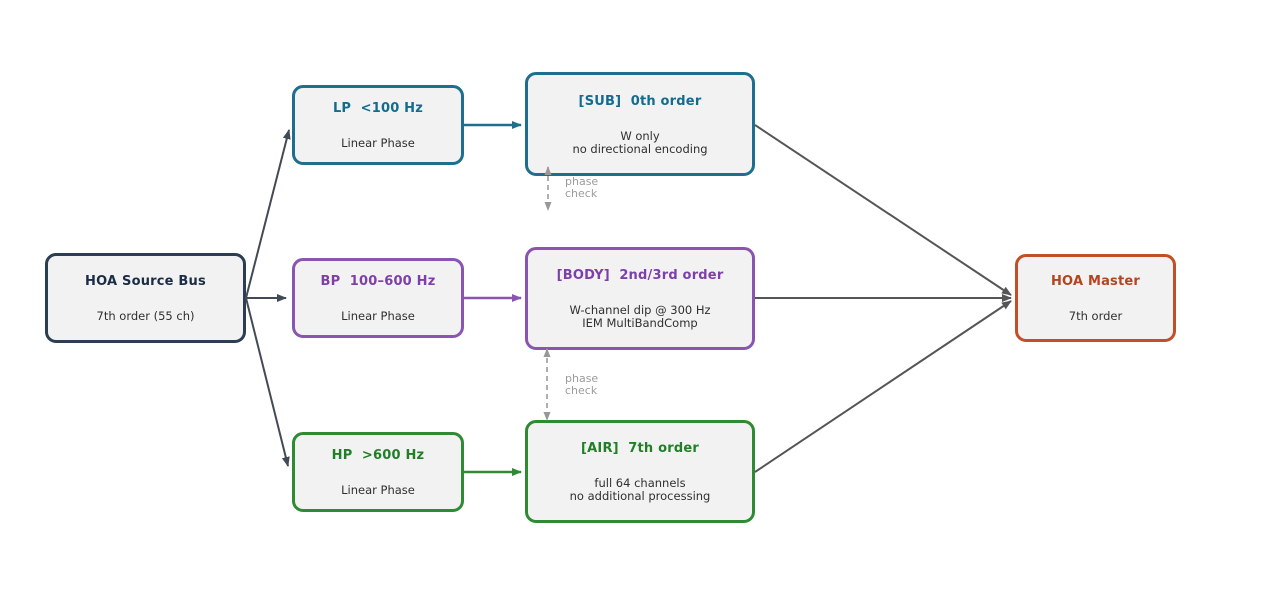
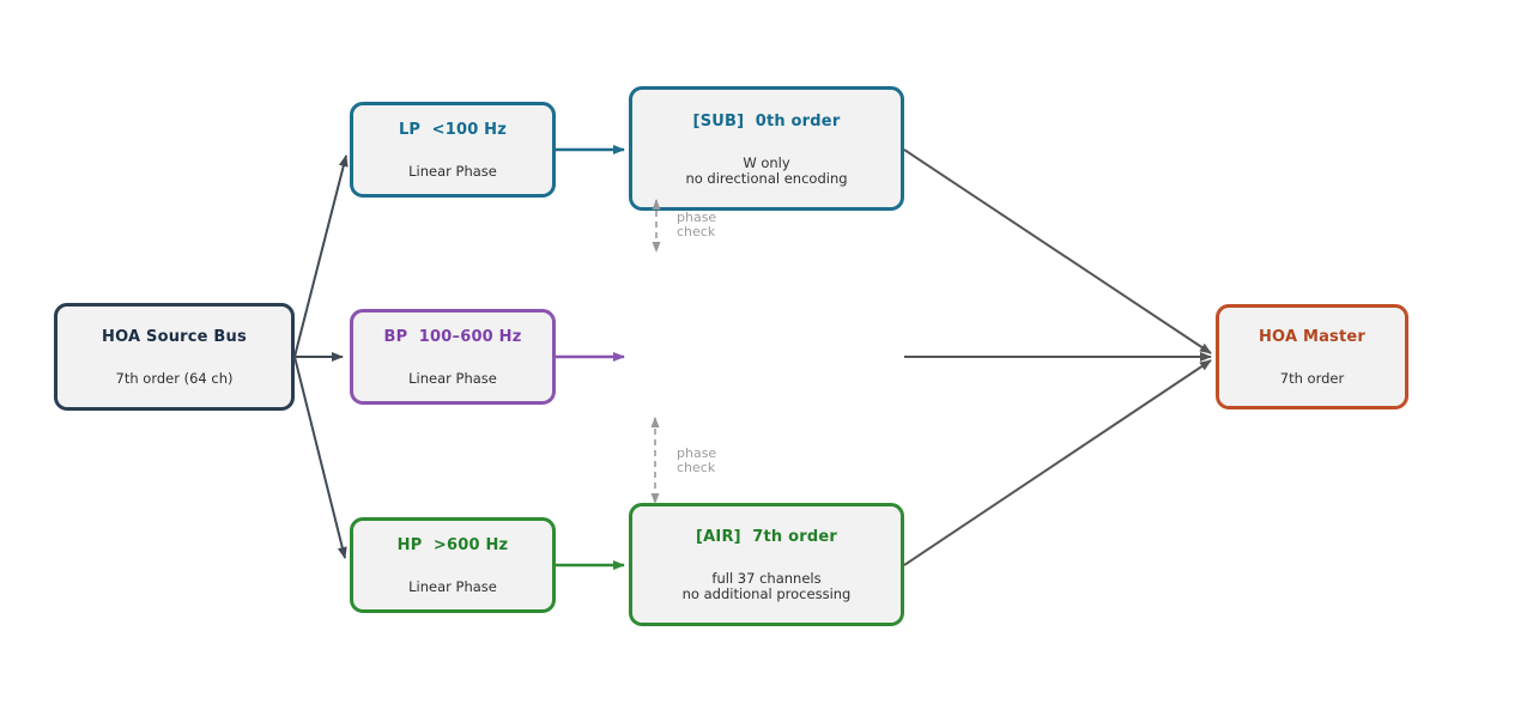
  HOA Source Bus
- 7th order (55 ch)
+ 7th order (64 ch)
  LP <100 Hz
  Linear Phase
  BP 100–600 Hz
  Linear Phase
  HP >600 Hz
  Linear Phase
  [SUB] 0th order
  W only
  no directional encoding
- [BODY] 2nd/3rd order
- W-channel dip @ 300 Hz
- IEM MultiBandComp
  [AIR] 7th order
- full 64 channels
+ full 37 channels
  no additional processing
  HOA Master
  7th order
  phase
  check
  phase
  check
